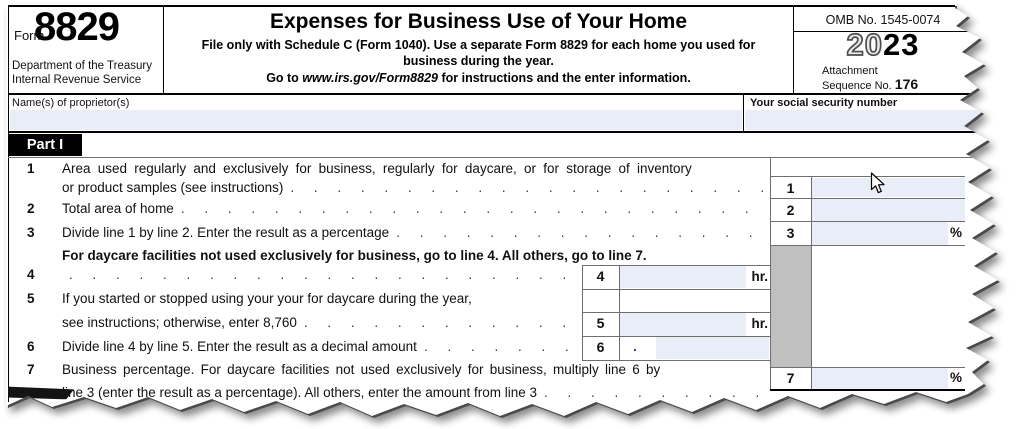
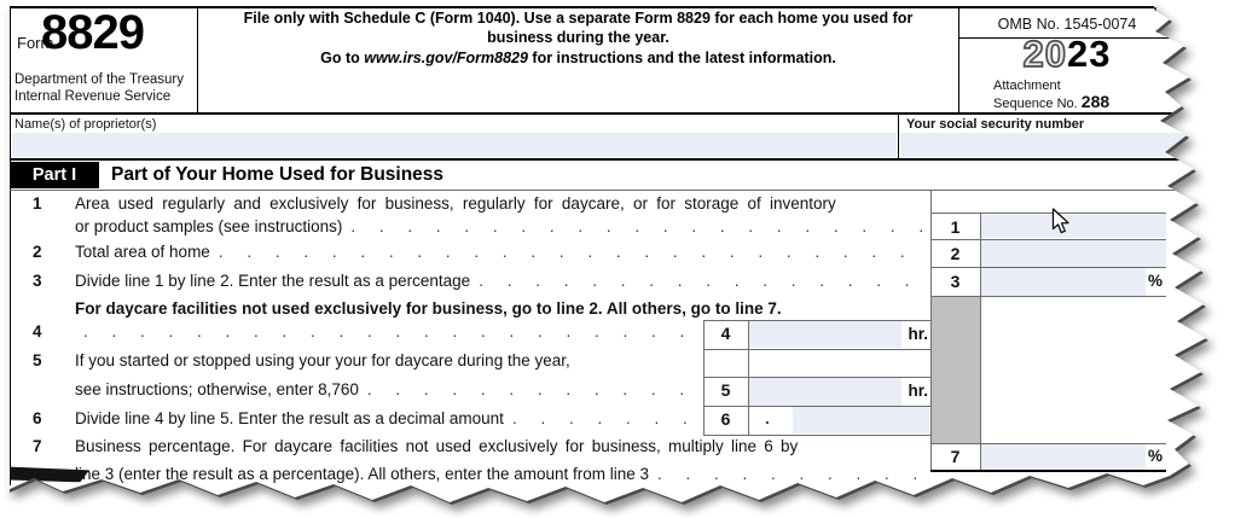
  Form
  8829
  Department of the Treasury
  Internal Revenue Service
- Expenses for Business Use of Your Home
  File only with Schedule C (Form 1040). Use a separate Form 8829 for each home you used for business during the year.
- Go to www.irs.gov/Form8829 for instructions and the enter information.
+ Go to www.irs.gov/Form8829 for instructions and the latest information.
  OMB No. 1545-0074
  2023
  Attachment
- Sequence No. 176
+ Sequence No. 288
  Name(s) of proprietor(s)
  Your social security number
  Part I
+ Part of Your Home Used for Business
  1
  Area used regularly and exclusively for business, regularly for daycare, or for storage of inventory
  or product samples (see instructions)
  1
  2
  Total area of home
  2
  3
  Divide line 1 by line 2. Enter the result as a percentage
  3
  %
- For daycare facilities not used exclusively for business, go to line 4. All others, go to line 7.
+ For daycare facilities not used exclusively for business, go to line 2. All others, go to line 7.
  4
  4
  hr.
  5
  If you started or stopped using your your for daycare during the year,
  see instructions; otherwise, enter 8,760
  5
  hr.
  6
  Divide line 4 by line 5. Enter the result as a decimal amount
  6
  .
  7
  Business percentage. For daycare facilities not used exclusively for business, multiply line 6 by
  ne 3 (enter the result as a percentage). All others, enter the amount from line 3
  7
  %
